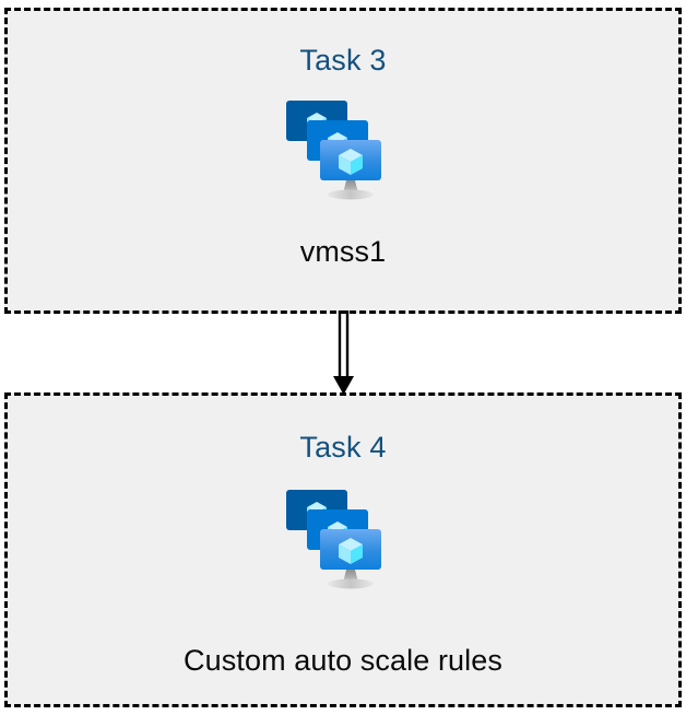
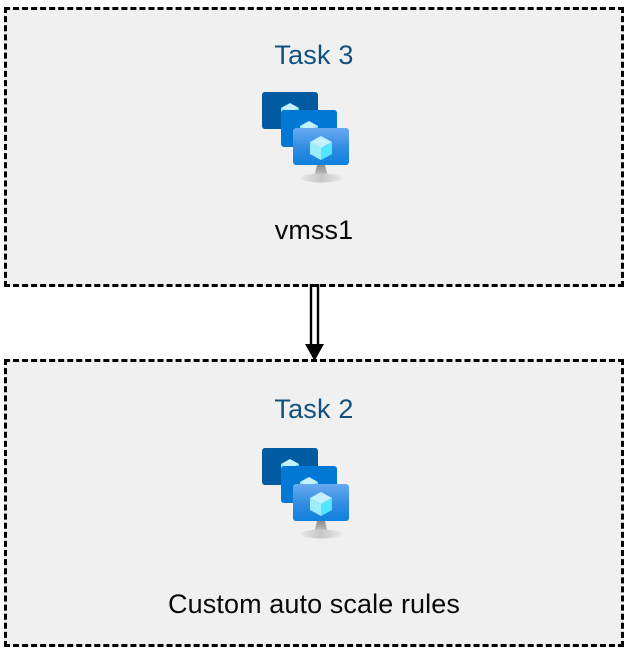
  Task 3
  vmss1
- Task 4
+ Task 2
  Custom auto scale rules
